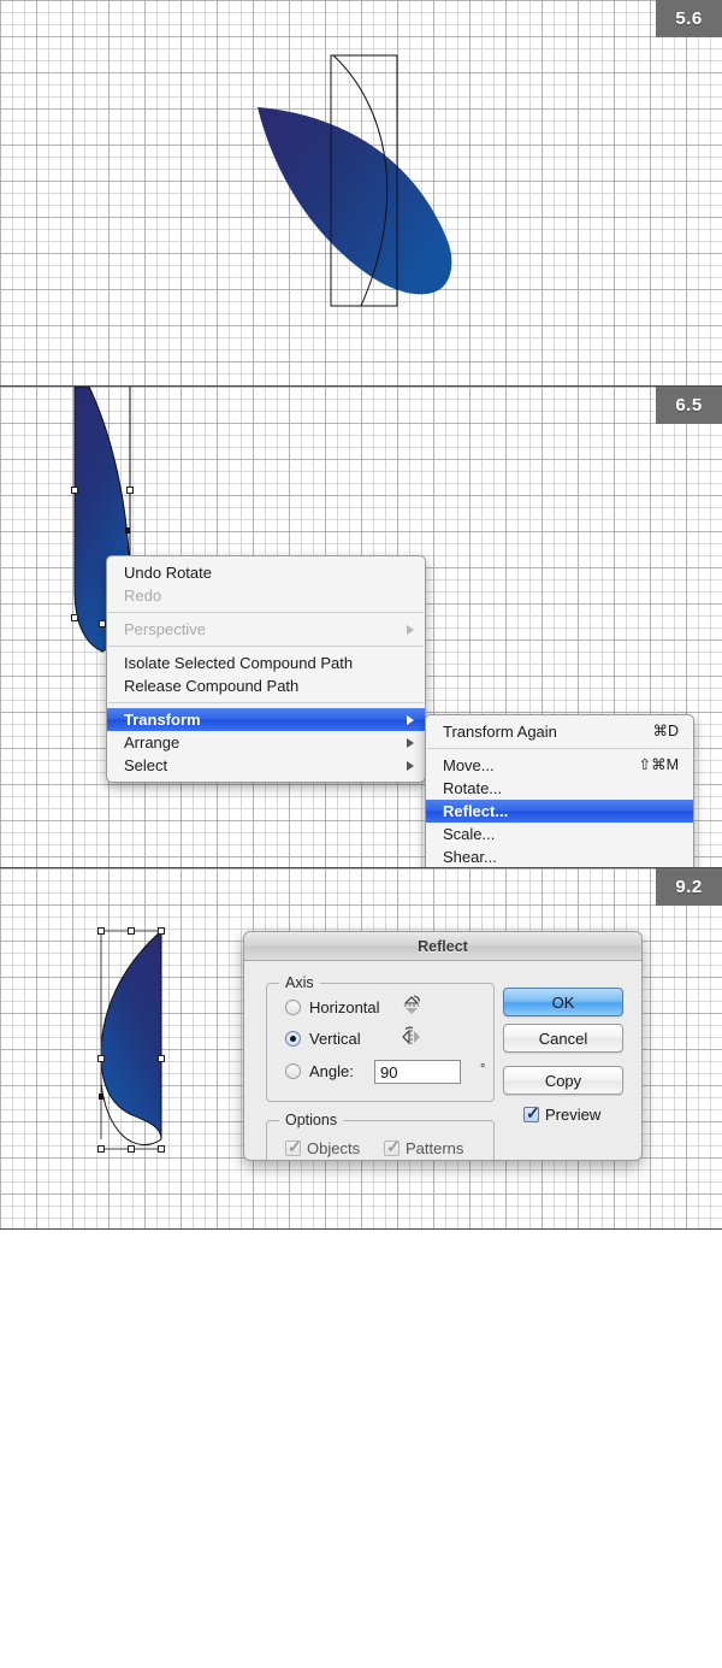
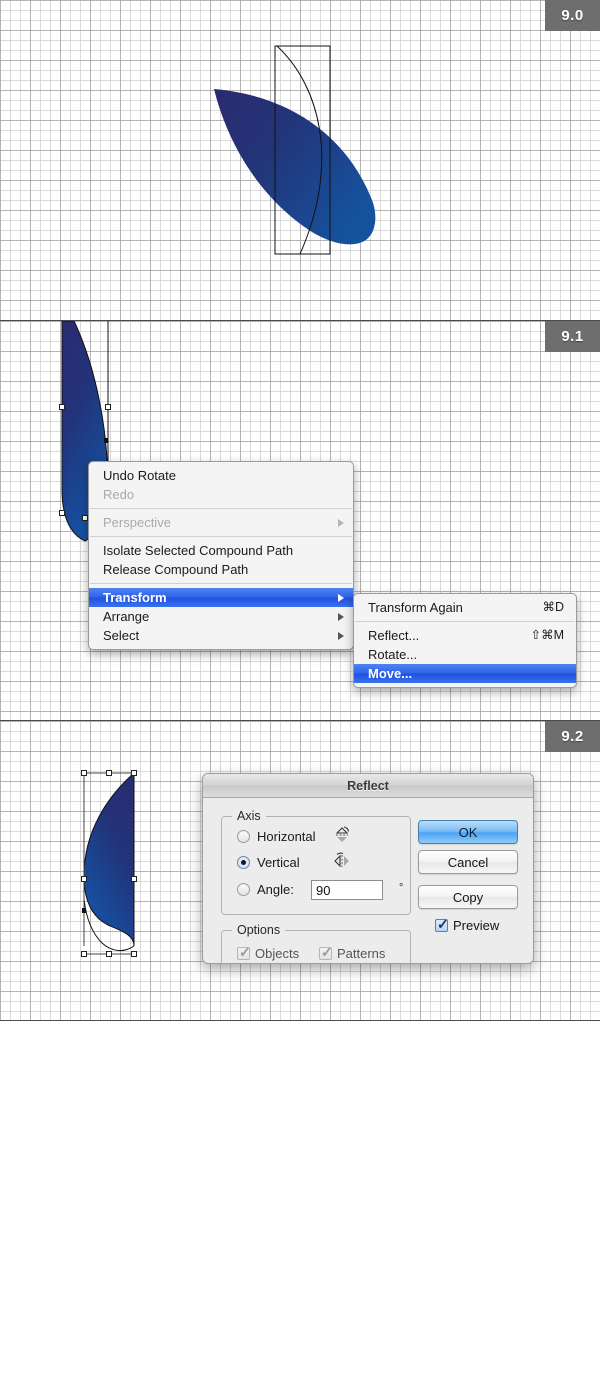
- 5.6
+ 9.0
  Undo Rotate
  Redo
  Perspective
  Isolate Selected Compound Path
  Release Compound Path
  Transform
  Arrange
  Select
  Transform Again
  ⌘D
- Move...
+ Reflect...
  ⇧⌘M
  Rotate...
- Reflect...
+ Move...
- Scale...
- Shear...
- 6.5
+ 9.1
  Reflect
  Axis
  Horizontal
  Vertical
  Angle:
  90
  °
  Options
  ✓
  Objects
  ✓
  Patterns
  OK
  Cancel
  Copy
  ✓
  Preview
  9.2
